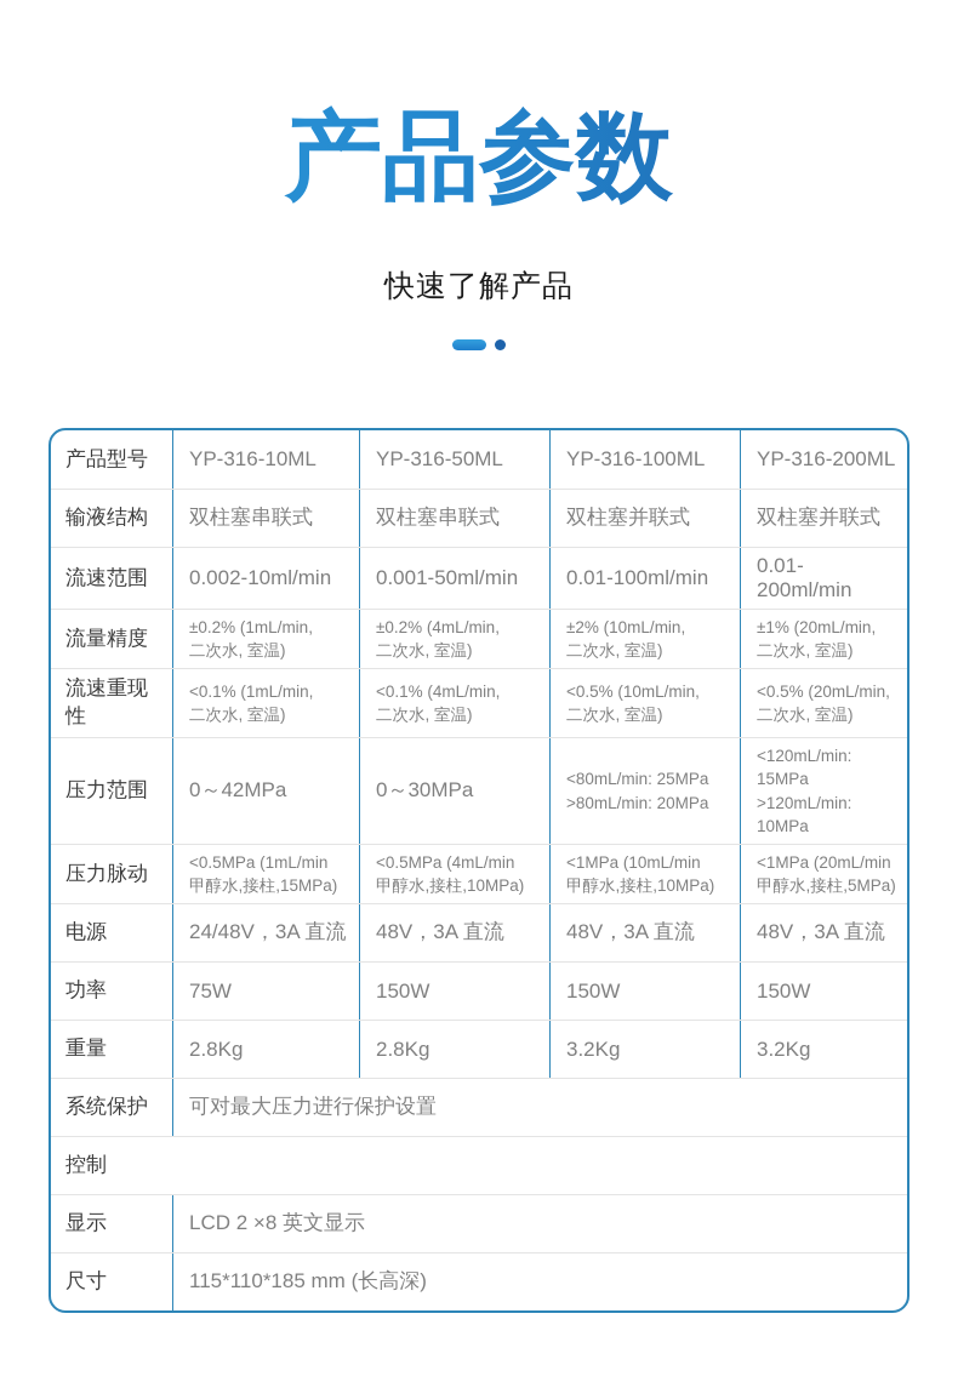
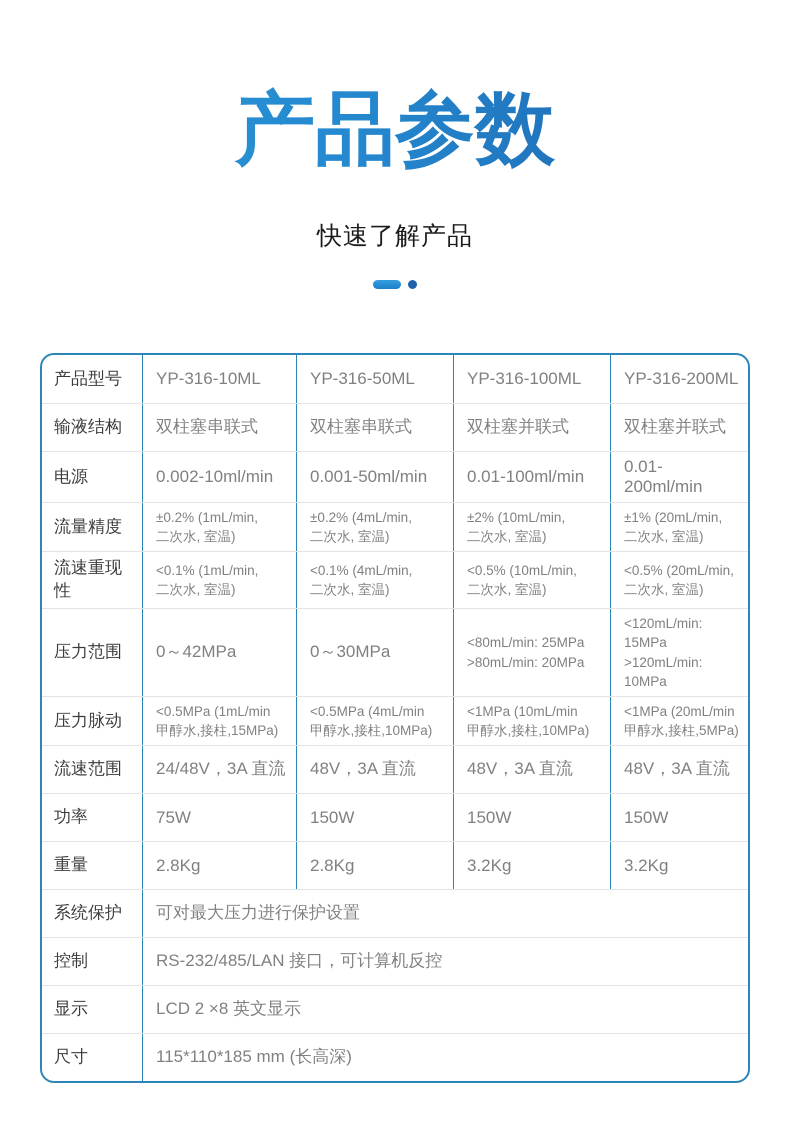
  产品参数
  快速了解产品
  产品型号
  YP-316-10ML
  YP-316-50ML
  YP-316-100ML
  YP-316-200ML
  输液结构
  双柱塞串联式
  双柱塞串联式
  双柱塞并联式
  双柱塞并联式
- 流速范围
+ 电源
  0.002-10ml/min
  0.001-50ml/min
  0.01-100ml/min
  0.01-200ml/min
  流量精度
  ±0.2% (1mL/min,
  二次水, 室温)
  ±0.2% (4mL/min,
  二次水, 室温)
  ±2% (10mL/min,
  二次水, 室温)
  ±1% (20mL/min,
  二次水, 室温)
  流速重现性
  <0.1% (1mL/min,
  二次水, 室温)
  <0.1% (4mL/min,
  二次水, 室温)
  <0.5% (10mL/min,
  二次水, 室温)
  <0.5% (20mL/min,
  二次水, 室温)
  压力范围
  0～42MPa
  0～30MPa
  <80mL/min: 25MPa
  >80mL/min: 20MPa
  <120mL/min: 15MPa
  >120mL/min: 10MPa
  压力脉动
  <0.5MPa (1mL/min
  甲醇水,接柱,15MPa)
  <0.5MPa (4mL/min
  甲醇水,接柱,10MPa)
  <1MPa (10mL/min
  甲醇水,接柱,10MPa)
  <1MPa (20mL/min
  甲醇水,接柱,5MPa)
- 电源
+ 流速范围
  24/48V，3A 直流
  48V，3A 直流
  48V，3A 直流
  48V，3A 直流
  功率
  75W
  150W
  150W
  150W
  重量
  2.8Kg
  2.8Kg
  3.2Kg
  3.2Kg
  系统保护
  可对最大压力进行保护设置
  控制
+ RS-232/485/LAN 接口，可计算机反控
  显示
  LCD 2 ×8 英文显示
  尺寸
  115*110*185 mm (长高深)
